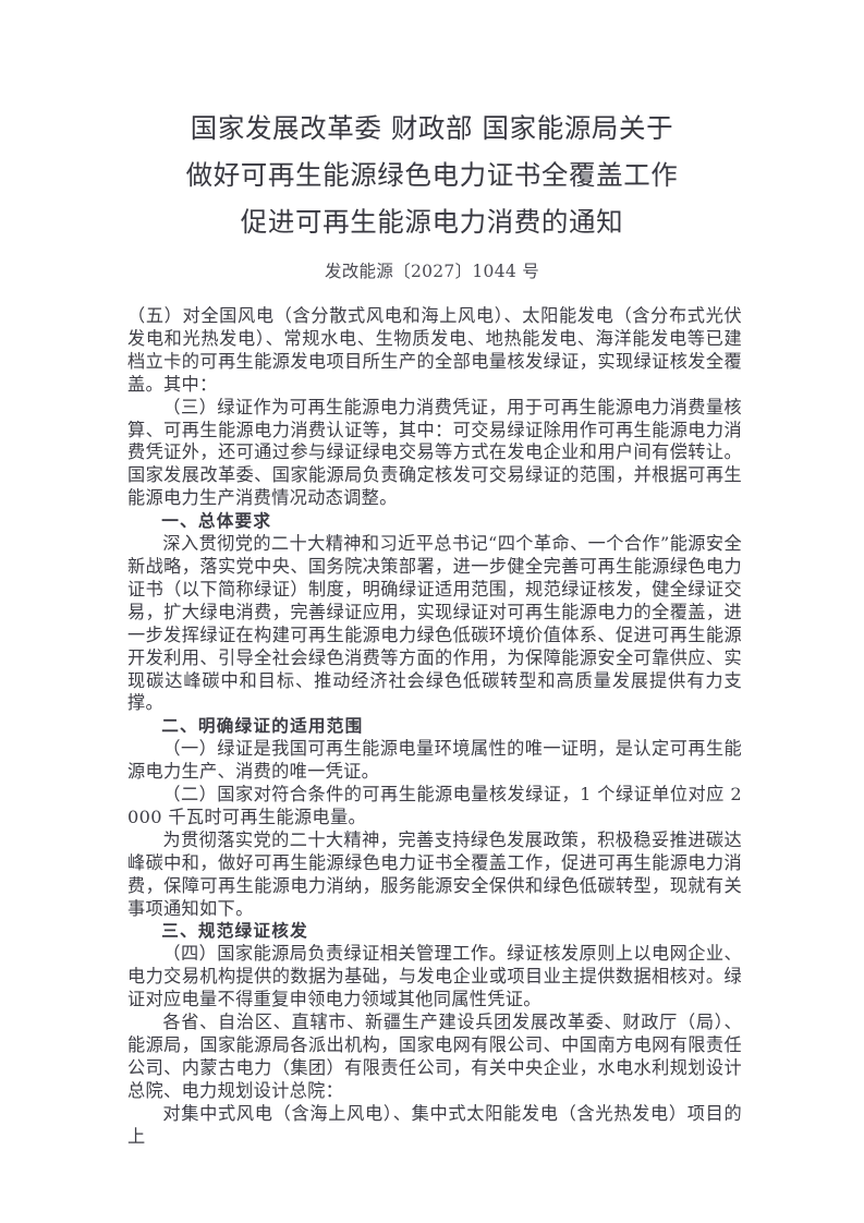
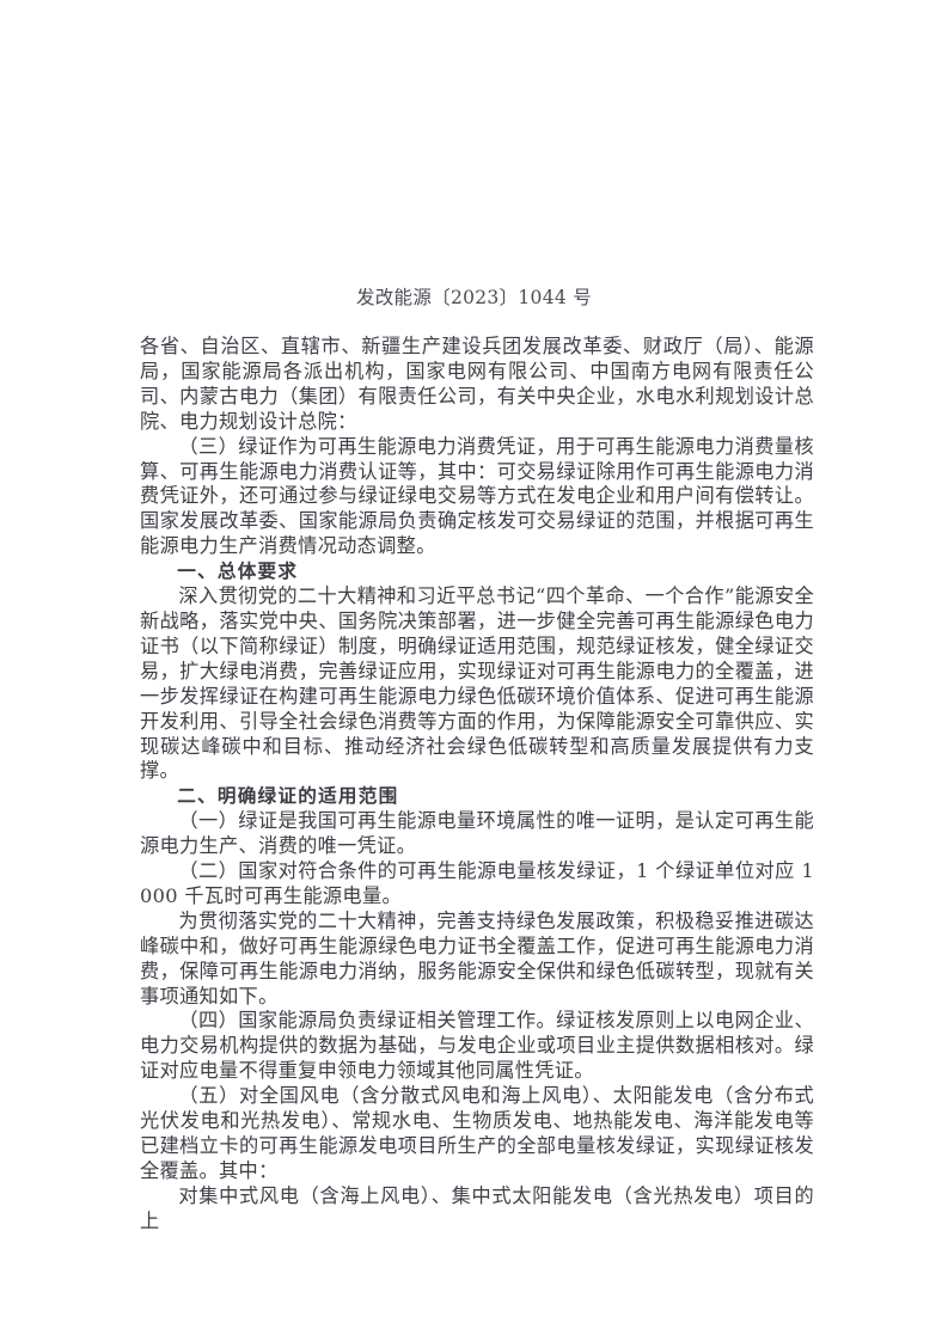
- 国家发展改革委 财政部 国家能源局关于
- 做好可再生能源绿色电力证书全覆盖工作
- 促进可再生能源电力消费的通知
- 发改能源〔2027〕1044 号
+ 发改能源〔2023〕1044 号
- （五）对全国风电（含分散式风电和海上风电）、太阳能发电（含分布式光伏发电和光热发电）、常规水电、生物质发电、地热能发电、海洋能发电等已建档立卡的可再生能源发电项目所生产的全部电量核发绿证，实现绿证核发全覆盖。其中：
+ 各省、自治区、直辖市、新疆生产建设兵团发展改革委、财政厅（局）、能源局，国家能源局各派出机构，国家电网有限公司、中国南方电网有限责任公司、内蒙古电力（集团）有限责任公司，有关中央企业，水电水利规划设计总院、电力规划设计总院：
  （三）绿证作为可再生能源电力消费凭证，用于可再生能源电力消费量核算、可再生能源电力消费认证等，其中：可交易绿证除用作可再生能源电力消费凭证外，还可通过参与绿证绿电交易等方式在发电企业和用户间有偿转让。国家发展改革委、国家能源局负责确定核发可交易绿证的范围，并根据可再生能源电力生产消费情况动态调整。
  一、总体要求
  深入贯彻党的二十大精神和习近平总书记“四个革命、一个合作”能源安全新战略，落实党中央、国务院决策部署，进一步健全完善可再生能源绿色电力证书（以下简称绿证）制度，明确绿证适用范围，规范绿证核发，健全绿证交易，扩大绿电消费，完善绿证应用，实现绿证对可再生能源电力的全覆盖，进一步发挥绿证在构建可再生能源电力绿色低碳环境价值体系、促进可再生能源开发利用、引导全社会绿色消费等方面的作用，为保障能源安全可靠供应、实现碳达峰碳中和目标、推动经济社会绿色低碳转型和高质量发展提供有力支撑。
  二、明确绿证的适用范围
  （一）绿证是我国可再生能源电量环境属性的唯一证明，是认定可再生能源电力生产、消费的唯一凭证。
- （二）国家对符合条件的可再生能源电量核发绿证，1 个绿证单位对应 2000 千瓦时可再生能源电量。
+ （二）国家对符合条件的可再生能源电量核发绿证，1 个绿证单位对应 1000 千瓦时可再生能源电量。
  为贯彻落实党的二十大精神，完善支持绿色发展政策，积极稳妥推进碳达峰碳中和，做好可再生能源绿色电力证书全覆盖工作，促进可再生能源电力消费，保障可再生能源电力消纳，服务能源安全保供和绿色低碳转型，现就有关事项通知如下。
- 三、规范绿证核发
  （四）国家能源局负责绿证相关管理工作。绿证核发原则上以电网企业、电力交易机构提供的数据为基础，与发电企业或项目业主提供数据相核对。绿证对应电量不得重复申领电力领域其他同属性凭证。
- 各省、自治区、直辖市、新疆生产建设兵团发展改革委、财政厅（局）、能源局，国家能源局各派出机构，国家电网有限公司、中国南方电网有限责任公司、内蒙古电力（集团）有限责任公司，有关中央企业，水电水利规划设计总院、电力规划设计总院：
+ （五）对全国风电（含分散式风电和海上风电）、太阳能发电（含分布式光伏发电和光热发电）、常规水电、生物质发电、地热能发电、海洋能发电等已建档立卡的可再生能源发电项目所生产的全部电量核发绿证，实现绿证核发全覆盖。其中：
  对集中式风电（含海上风电）、集中式太阳能发电（含光热发电）项目的上
